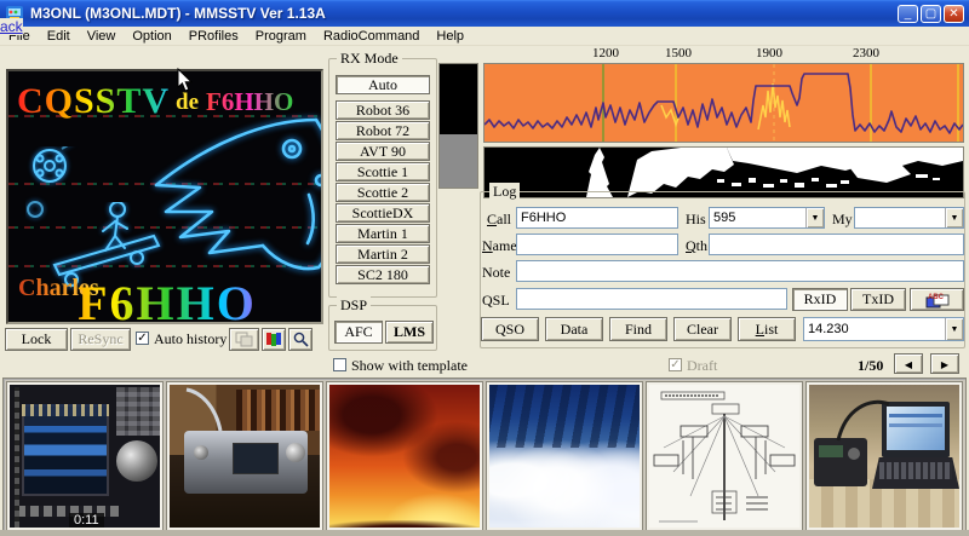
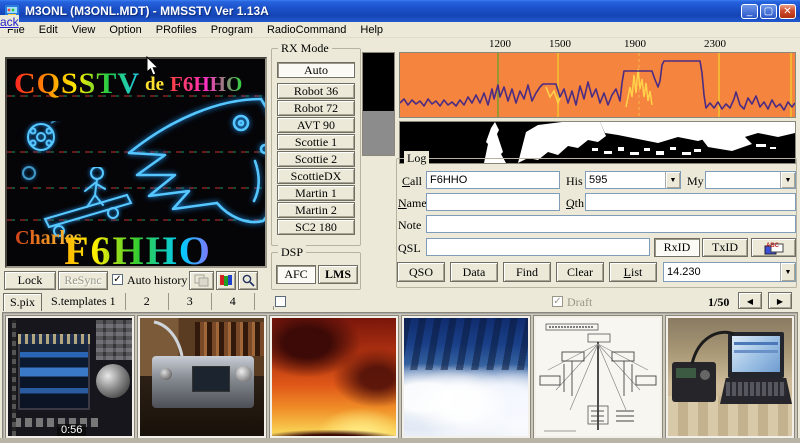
  M3ONL (M3ONL.MDT) - MMSSTV Ver 1.13A
  _
  ▢
  ✕
  ack
  File
  Edit
  View
  Option
  PRofiles
  Program
  RadioCommand
  Help
  CQSSTV
  de
  F6HHO
  F6HHO
  Lock
  ReSync
  ✓
  Auto history
+ S.pix
+ S.templates 1
+ 2
+ 3
+ 4
  RX Mode
  Auto
  Robot 36
  Robot 72
  AVT 90
  Scottie 1
  Scottie 2
  ScottieDX
  Martin 1
  Martin 2
  SC2 180
  DSP
  AFC
  LMS
  1200
  1500
  1900
  2300
  Log
  Call
  F6HHO
  His
  595
  ▼
  My
  ▼
  Name
  Qth
  Note
  QSL
  RxID
  TxID
  QSO
  Data
  Find
  Clear
  List
  14.230
  ▼
- Show with template
  ✓
  Draft
  1/50
  ◀
  ▶
- 0:11
+ 0:56
